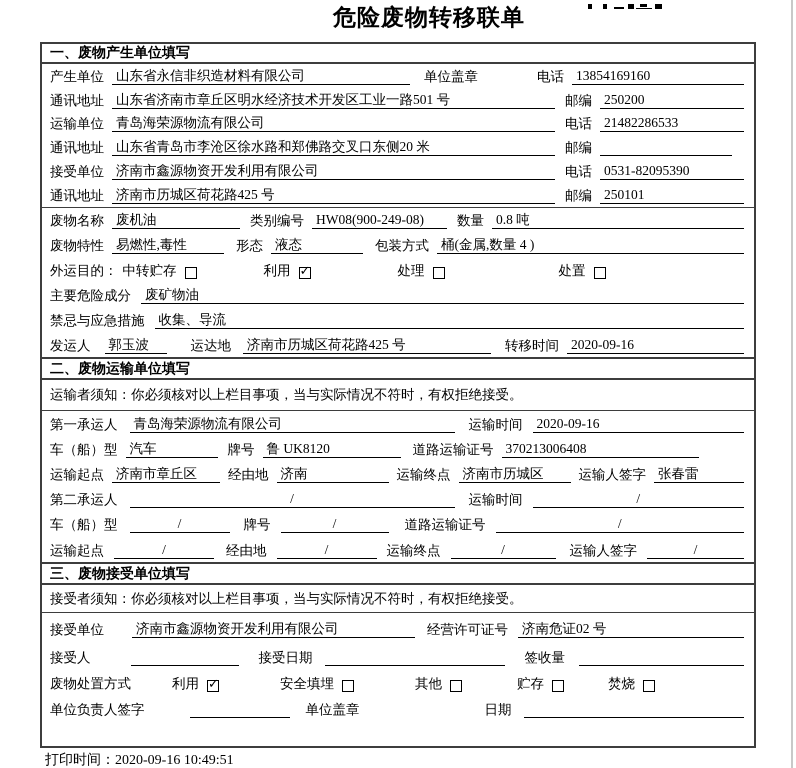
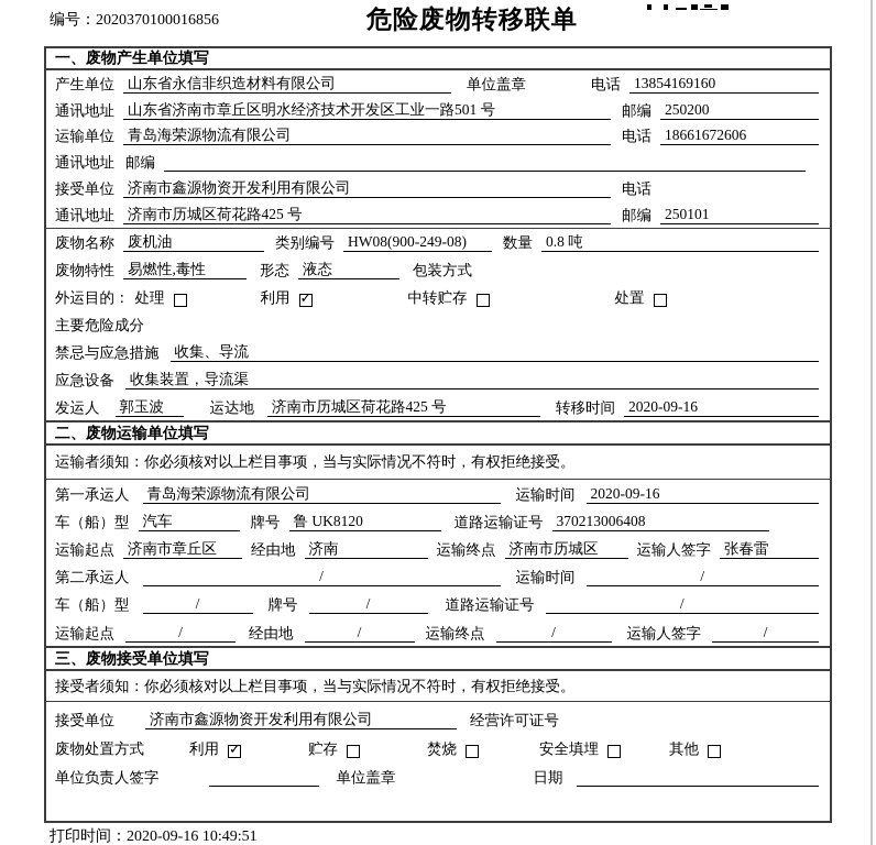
+ 编号：2020370100016856
  危险废物转移联单
  一、废物产生单位填写
  产生单位
  山东省永信非织造材料有限公司
  单位盖章
  电话
  13854169160
  通讯地址
  山东省济南市章丘区明水经济技术开发区工业一路501 号
  邮编
  250200
  运输单位
  青岛海荣源物流有限公司
  电话
- 21482286533
+ 18661672606
  通讯地址
- 山东省青岛市李沧区徐水路和郑佛路交叉口东侧20 米
  邮编
  接受单位
  济南市鑫源物资开发利用有限公司
  电话
- 0531-82095390
  通讯地址
  济南市历城区荷花路425 号
  邮编
  250101
  废物名称
  废机油
  类别编号
  HW08(900-249-08)
  数量
  0.8 吨
  废物特性
  易燃性,毒性
  形态
  液态
  包装方式
- 桶(金属,数量 4 )
  外运目的：
- 中转贮存
+ 处理
  利用
- 处理
+ 中转贮存
  处置
  主要危险成分
- 废矿物油
  禁忌与应急措施
  收集、导流
+ 应急设备
+ 收集装置，导流渠
  发运人
  郭玉波
  运达地
  济南市历城区荷花路425 号
  转移时间
  2020-09-16
  二、废物运输单位填写
  运输者须知：你必须核对以上栏目事项，当与实际情况不符时，有权拒绝接受。
  第一承运人
  青岛海荣源物流有限公司
  运输时间
  2020-09-16
  车（船）型
  汽车
  牌号
  鲁 UK8120
  道路运输证号
  370213006408
  运输起点
  济南市章丘区
  经由地
  济南
  运输终点
  济南市历城区
  运输人签字
  张春雷
  第二承运人
  /
  运输时间
  /
  车（船）型
  /
  牌号
  /
  道路运输证号
  /
  运输起点
  /
  经由地
  /
  运输终点
  /
  运输人签字
  /
  三、废物接受单位填写
  接受者须知：你必须核对以上栏目事项，当与实际情况不符时，有权拒绝接受。
  接受单位
  济南市鑫源物资开发利用有限公司
  经营许可证号
- 济南危证02 号
- 接受人
- 接受日期
- 签收量
  废物处置方式
  利用
- 安全填埋
+ 贮存
- 其他
+ 焚烧
- 贮存
+ 安全填埋
- 焚烧
+ 其他
  单位负责人签字
  单位盖章
  日期
  打印时间：2020-09-16 10:49:51
